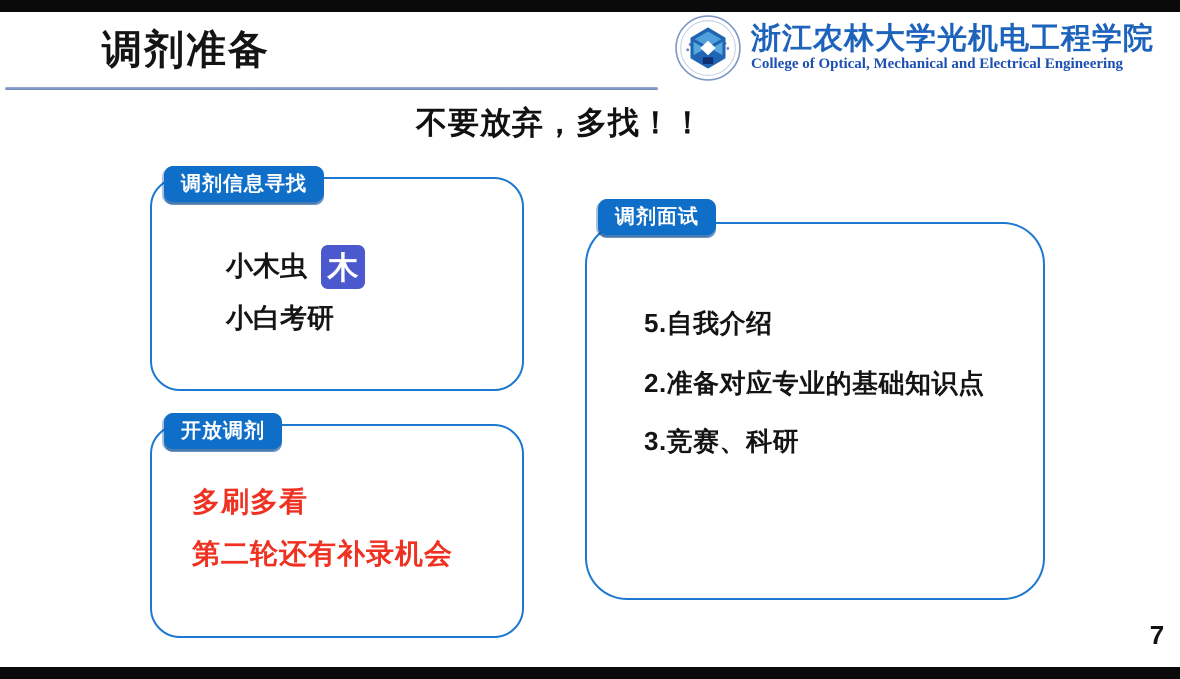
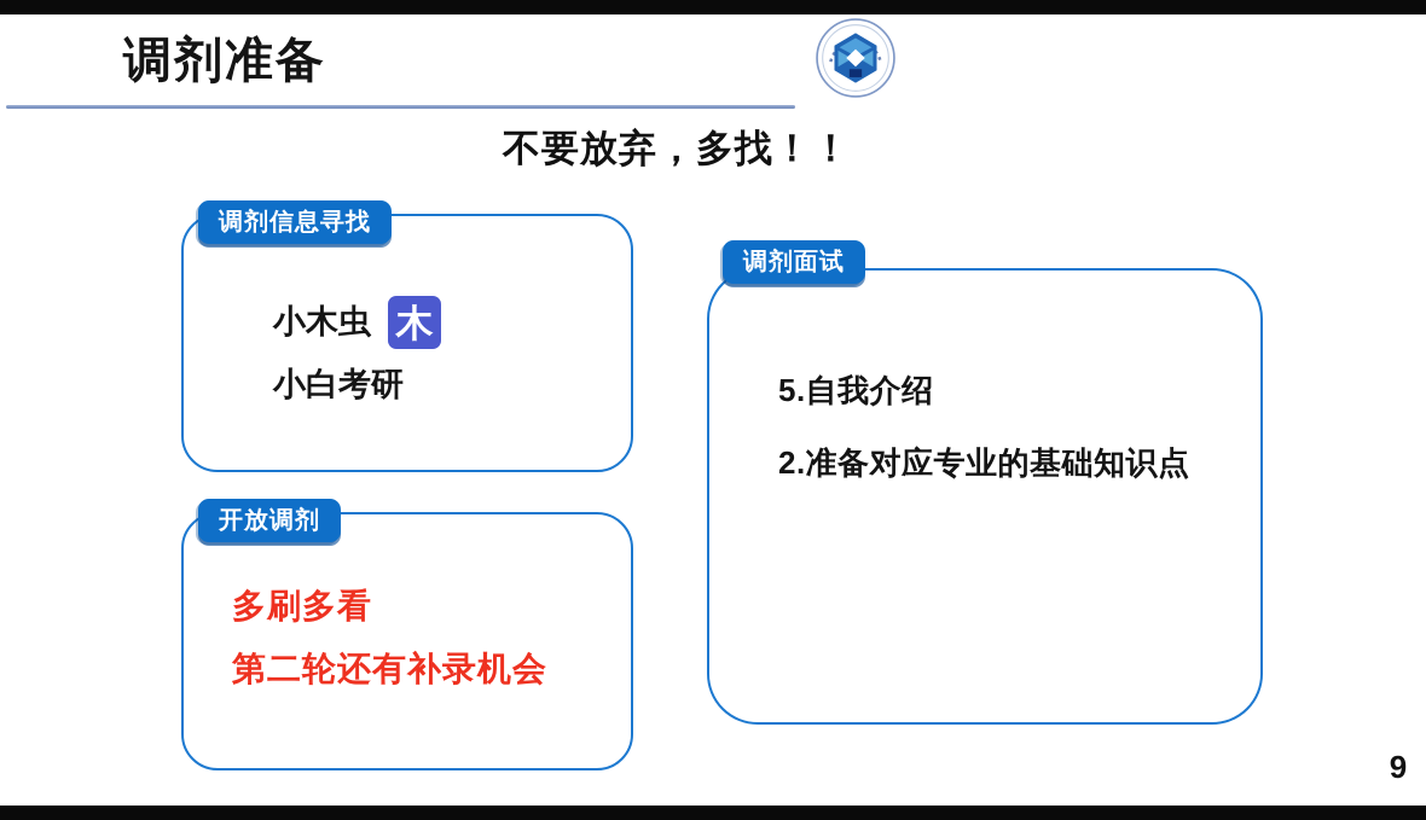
  调剂准备
- 浙江农林大学光机电工程学院
- College of Optical, Mechanical and Electrical Engineering
  不要放弃，多找！！
  调剂信息寻找
  小木虫
  木
  小白考研
  开放调剂
  多刷多看
  第二轮还有补录机会
  调剂面试
  5.自我介绍
  2.准备对应专业的基础知识点
- 3.竞赛、科研
- 7
+ 9
